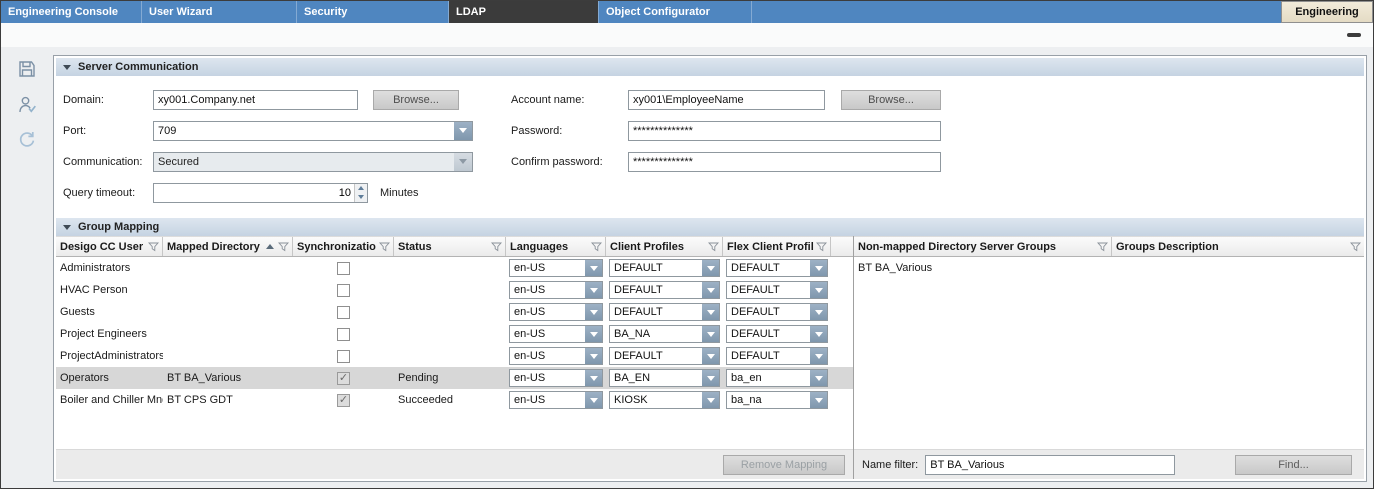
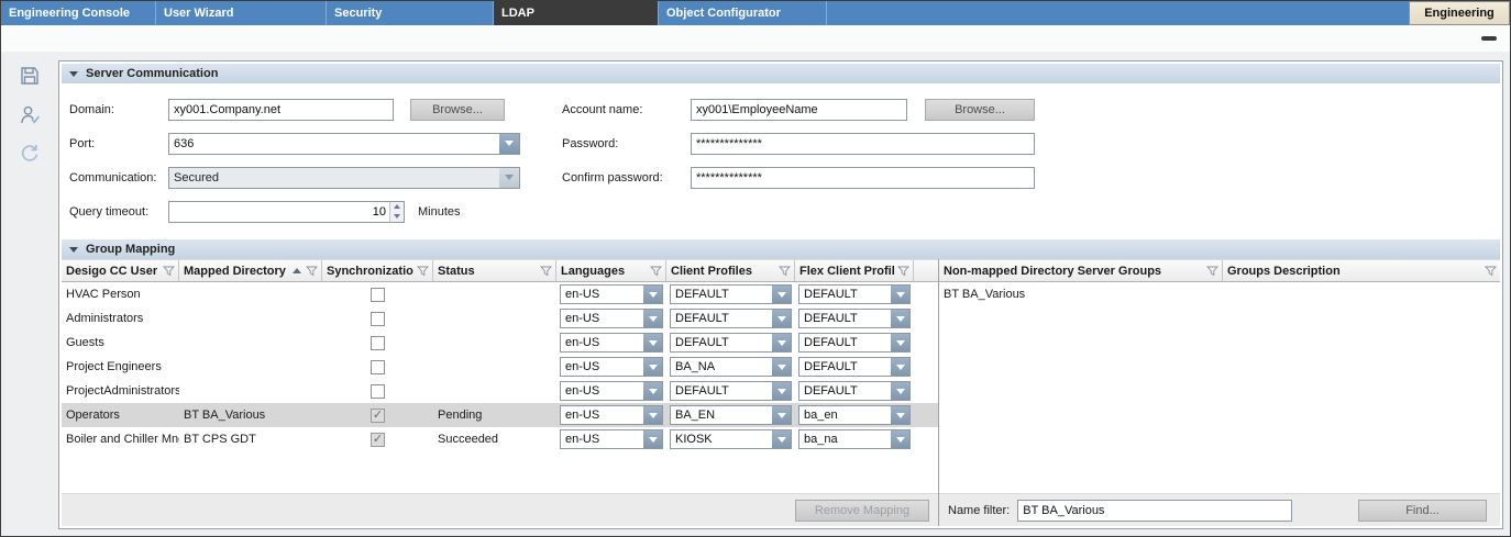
  Engineering Console
  User Wizard
  Security
  LDAP
  Object Configurator
  Engineering
  Server Communication
  Domain:
  xy001.Company.net
  Browse...
  Port:
- 709
+ 636
  Communication:
  Secured
  Query timeout:
  10
  Minutes
  Account name:
  xy001\EmployeeName
  Browse...
  Password:
  **************
  Confirm password:
  **************
  Group Mapping
  Desigo CC User
  Mapped Directory
  Synchronizatio
  Status
  Languages
  Client Profiles
  Flex Client Profil
- Administrators
+ HVAC Person
  en-US
  DEFAULT
  DEFAULT
- HVAC Person
+ Administrators
  en-US
  DEFAULT
  DEFAULT
  Guests
  en-US
  DEFAULT
  DEFAULT
  Project Engineers
  en-US
  BA_NA
  DEFAULT
  ProjectAdministrators
  en-US
  DEFAULT
  DEFAULT
  Operators
  BT BA_Various
  ✓
  Pending
  en-US
  BA_EN
  ba_en
  Boiler and Chiller Mn
  BT CPS GDT
  ✓
  Succeeded
  en-US
  KIOSK
  ba_na
  Remove Mapping
  Non-mapped Directory Server Groups
  Groups Description
  BT BA_Various
  Name filter:
  BT BA_Various
  Find...
